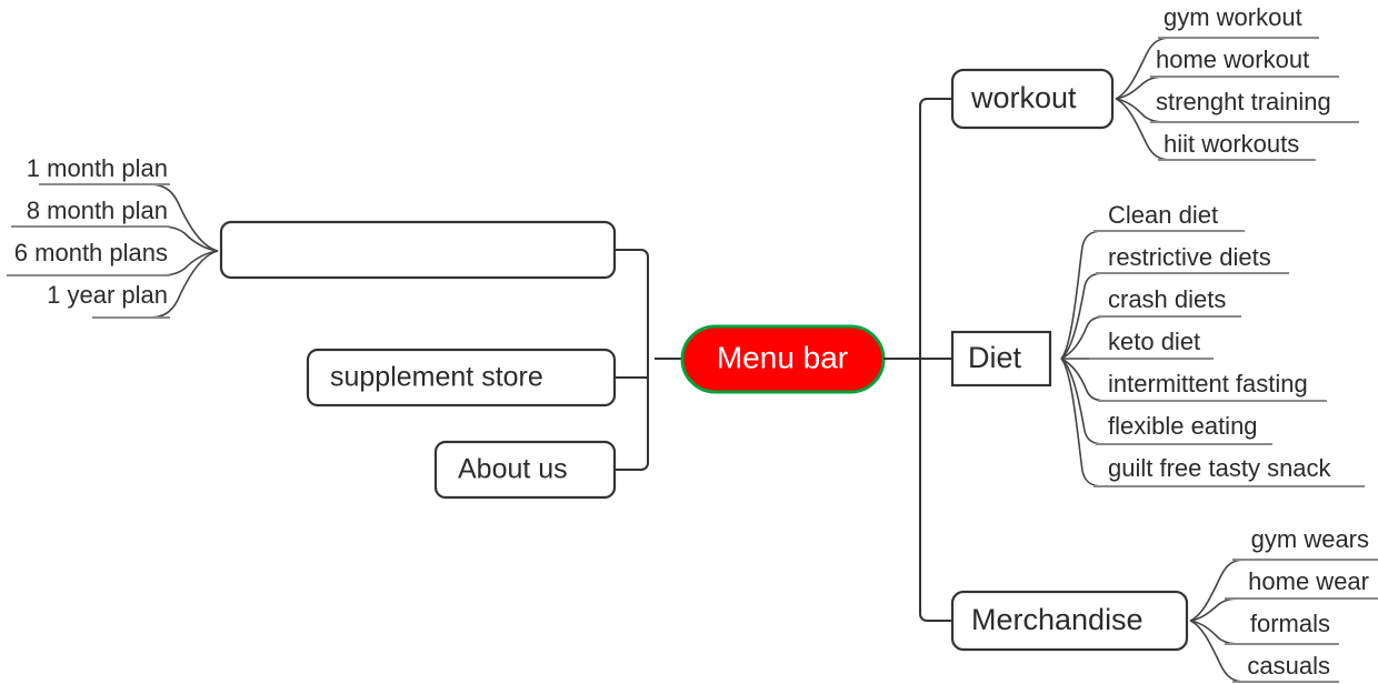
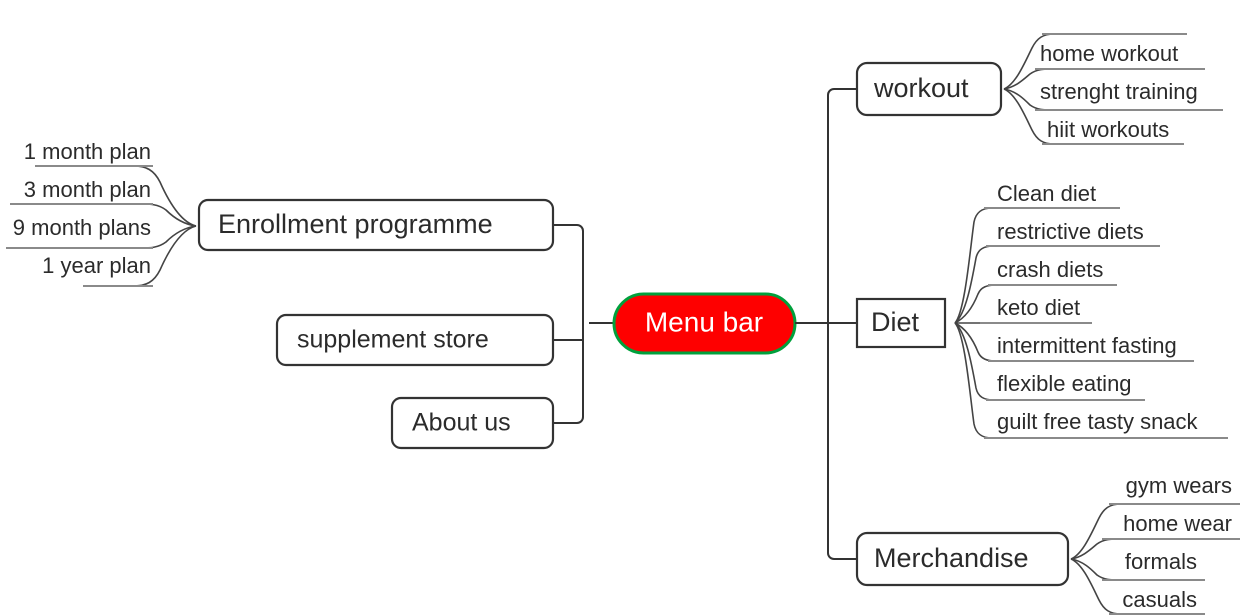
+ Enrollment programme
  supplement store
  About us
  1 month plan
- 8 month plan
+ 3 month plan
- 6 month plans
+ 9 month plans
  1 year plan
  Menu bar
  workout
  Diet
  Merchandise
- gym workout
  home workout
  strenght training
  hiit workouts
  Clean diet
  restrictive diets
  crash diets
  keto diet
  intermittent fasting
  flexible eating
  guilt free tasty snack
  gym wears
  home wear
  formals
  casuals
